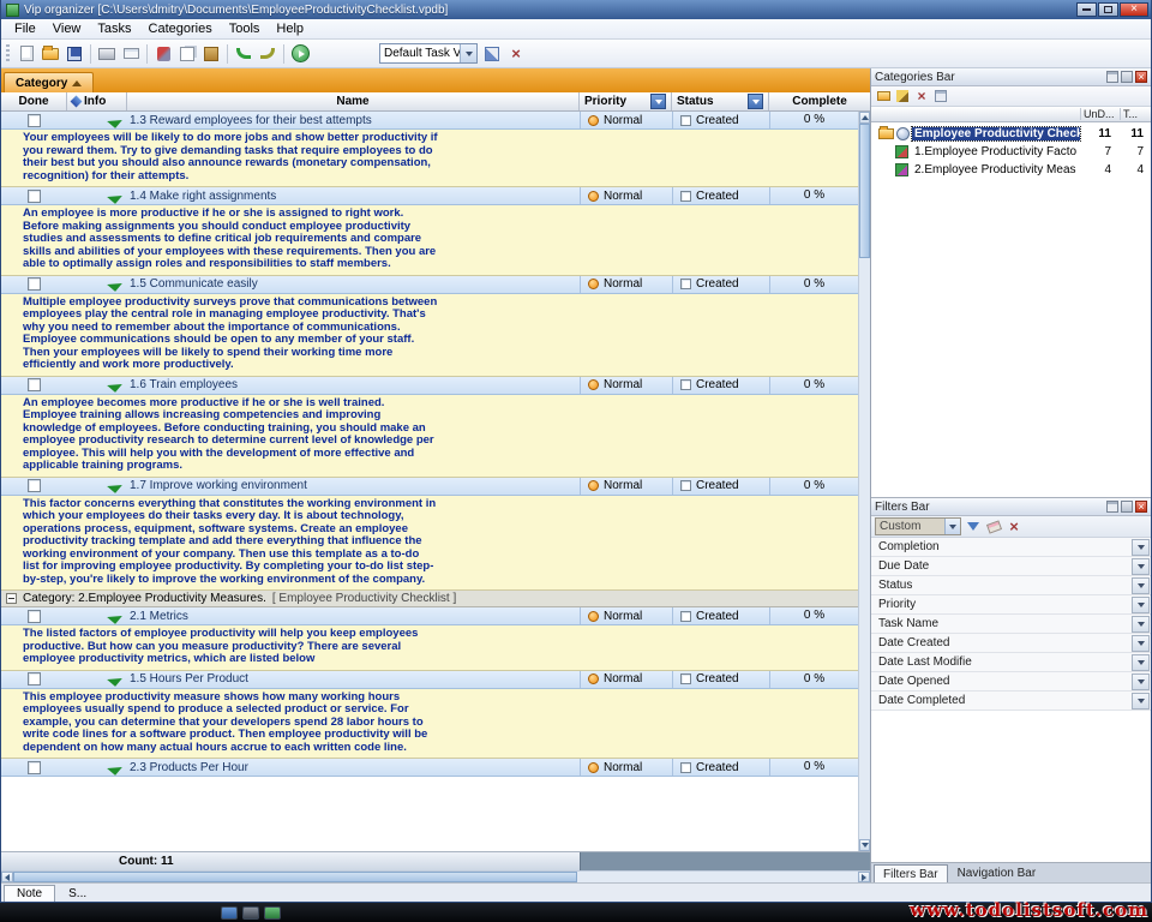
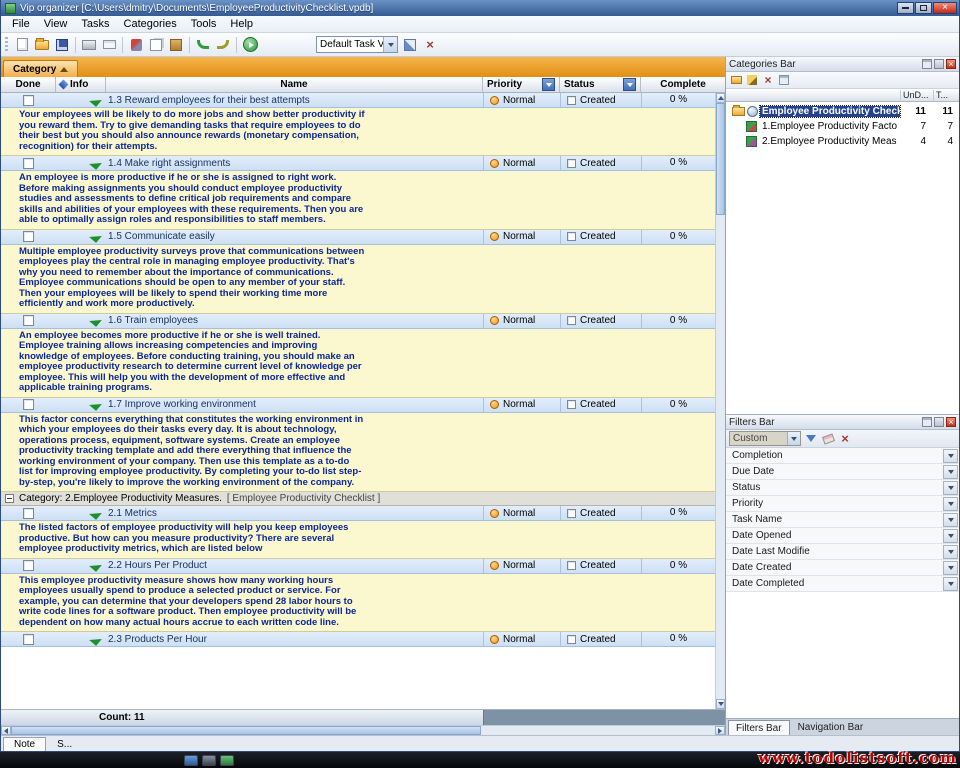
  Vip organizer [C:\Users\dmitry\Documents\EmployeeProductivityChecklist.vpdb]
  File
  View
  Tasks
  Categories
  Tools
  Help
  Default Task V
  Category
  Done
  Info
  Name
  Priority
  Status
  Complete
  1.3 Reward employees for their best attempts
  Normal
  Created
  0 %
  Your employees will be likely to do more jobs and show better productivity if you reward them. Try to give demanding tasks that require employees to do their best but you should also announce rewards (monetary compensation, recognition) for their attempts.
  1.4 Make right assignments
  Normal
  Created
  0 %
  An employee is more productive if he or she is assigned to right work. Before making assignments you should conduct employee productivity studies and assessments to define critical job requirements and compare skills and abilities of your employees with these requirements. Then you are able to optimally assign roles and responsibilities to staff members.
  1.5 Communicate easily
  Normal
  Created
  0 %
  Multiple employee productivity surveys prove that communications between employees play the central role in managing employee productivity. That's why you need to remember about the importance of communications. Employee communications should be open to any member of your staff. Then your employees will be likely to spend their working time more efficiently and work more productively.
  1.6 Train employees
  Normal
  Created
  0 %
  An employee becomes more productive if he or she is well trained. Employee training allows increasing competencies and improving knowledge of employees. Before conducting training, you should make an employee productivity research to determine current level of knowledge per employee. This will help you with the development of more effective and applicable training programs.
  1.7 Improve working environment
  Normal
  Created
  0 %
  This factor concerns everything that constitutes the working environment in which your employees do their tasks every day. It is about technology, operations process, equipment, software systems. Create an employee productivity tracking template and add there everything that influence the working environment of your company. Then use this template as a to-do list for improving employee productivity. By completing your to-do list step-by-step, you're likely to improve the working environment of the company.
  Category: 2.Employee Productivity Measures.
  [ Employee Productivity Checklist ]
  2.1 Metrics
  Normal
  Created
  0 %
  The listed factors of employee productivity will help you keep employees productive. But how can you measure productivity? There are several employee productivity metrics, which are listed below
- 1.5 Hours Per Product
+ 2.2 Hours Per Product
  Normal
  Created
  0 %
  This employee productivity measure shows how many working hours employees usually spend to produce a selected product or service. For example, you can determine that your developers spend 28 labor hours to write code lines for a software product. Then employee productivity will be dependent on how many actual hours accrue to each written code line.
  2.3 Products Per Hour
  Normal
  Created
  0 %
  Count: 11
  Categories Bar
  UnD...
  T...
  Employee Productivity Check
  11
  11
  1.Employee Productivity Facto
  7
  7
  2.Employee Productivity Meas
  4
  4
  Filters Bar
  Custom
  Completion
  Due Date
  Status
  Priority
  Task Name
- Date Created
+ Date Opened
  Date Last Modifie
- Date Opened
+ Date Created
  Date Completed
  Filters Bar
  Navigation Bar
  Note
  S...
  www.todolistsoft.com
